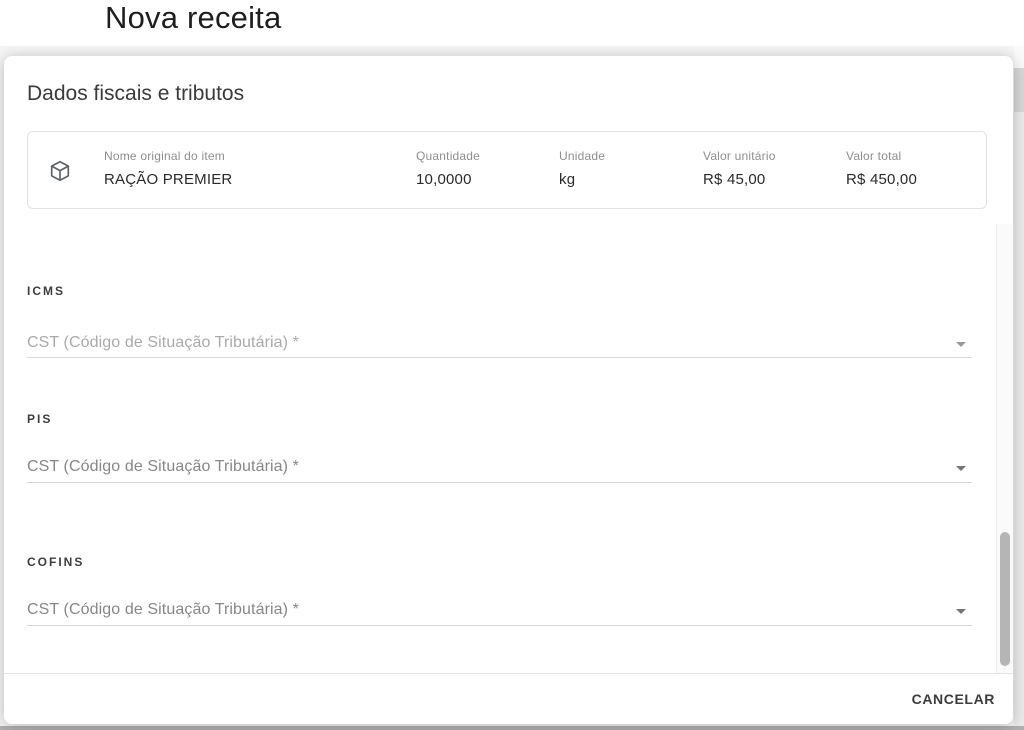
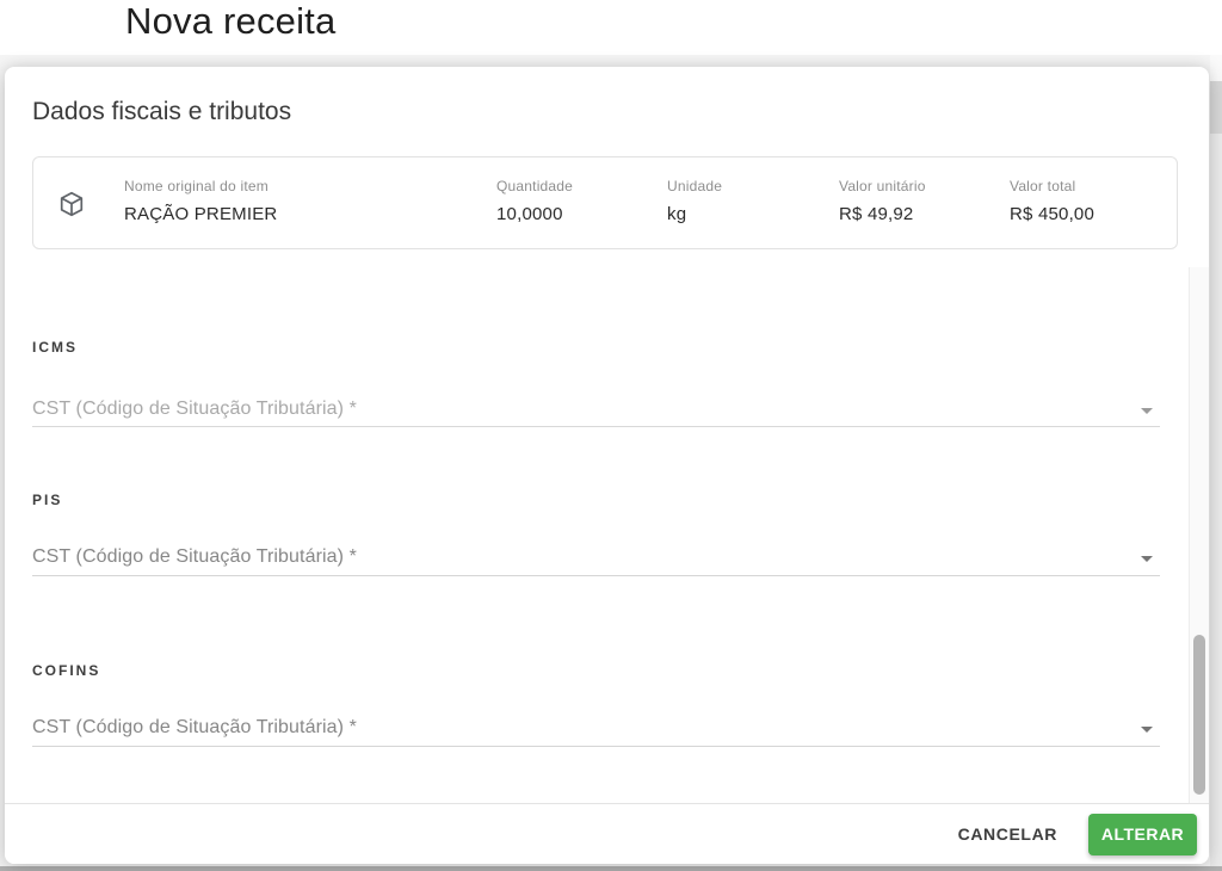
  Nova receita
  Dados fiscais e tributos
  Nome original do item
  RAÇÃO PREMIER
  Quantidade
  10,0000
  Unidade
  kg
  Valor unitário
- R$ 45,00
+ R$ 49,92
  Valor total
  R$ 450,00
  ICMS
  CST (Código de Situação Tributária) *
  PIS
  CST (Código de Situação Tributária) *
  COFINS
  CST (Código de Situação Tributária) *
  CANCELAR
+ ALTERAR
